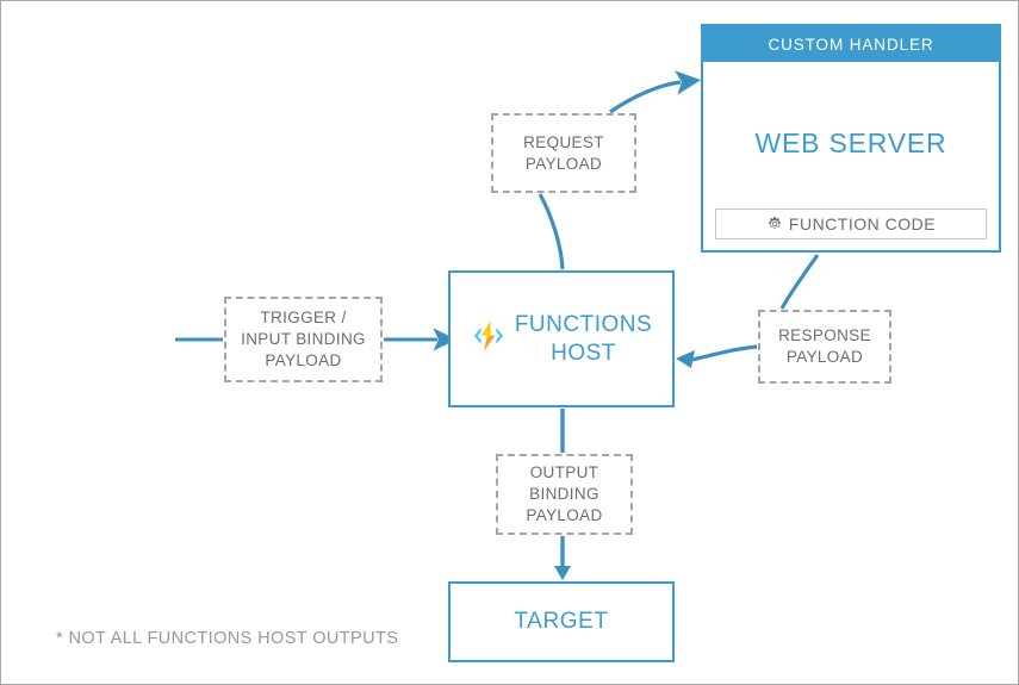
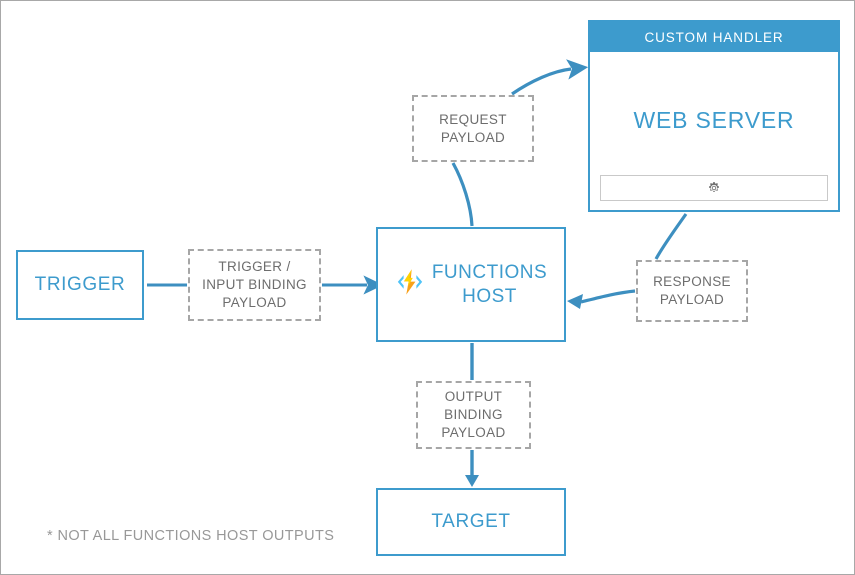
+ TRIGGER
  TRIGGER /
  INPUT BINDING
  PAYLOAD
  FUNCTIONS
  HOST
  REQUEST
  PAYLOAD
  RESPONSE
  PAYLOAD
  OUTPUT
  BINDING
  PAYLOAD
  CUSTOM HANDLER
  WEB SERVER
- FUNCTION CODE
  TARGET
  * NOT ALL FUNCTIONS HOST OUTPUTS
